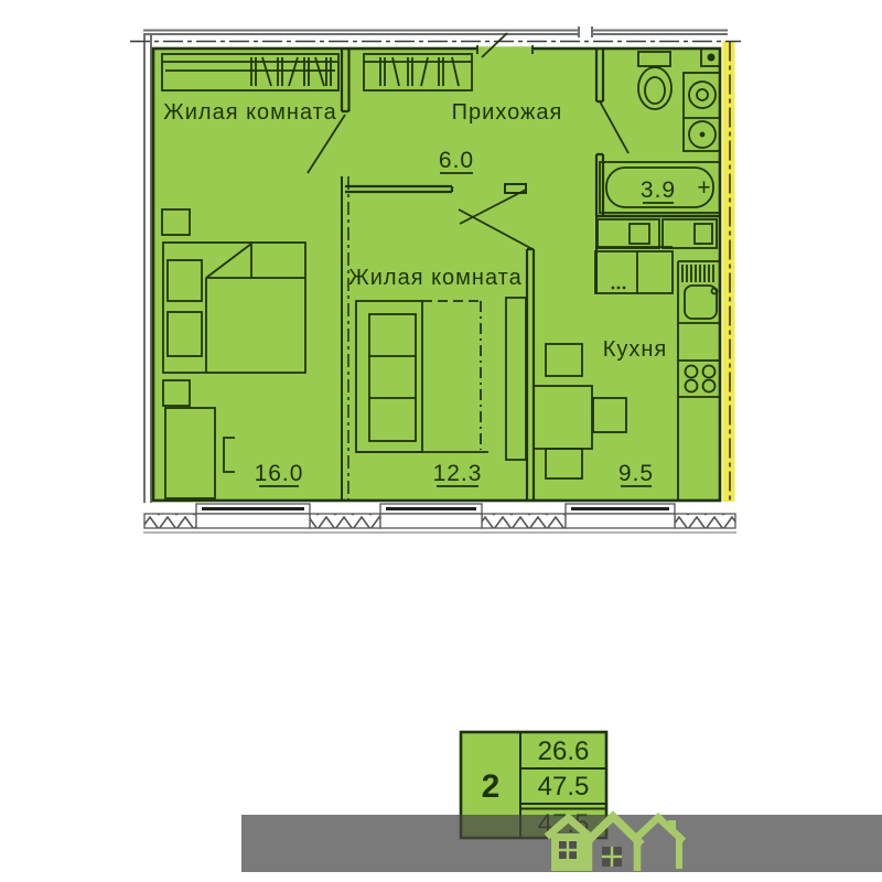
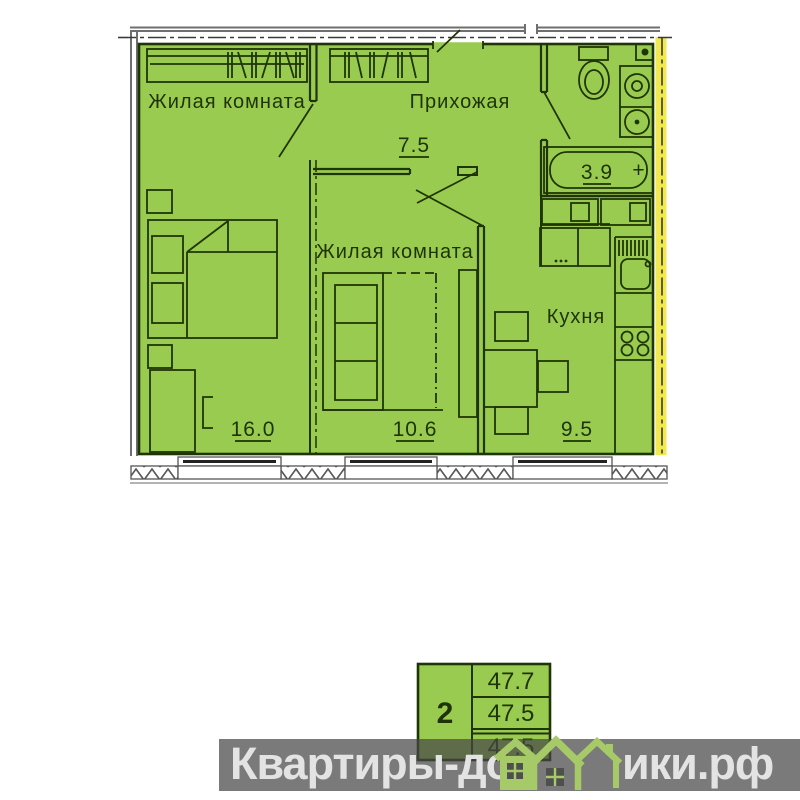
  Жилая комната
  16.0
  Жилая комната
- 12.3
+ 10.6
  Прихожая
- 6.0
+ 7.5
  Кухня
  9.5
  3.9
  +
  2
- 26.6
+ 47.7
  47.5
+ Квартиры-до
+ ики.рф
